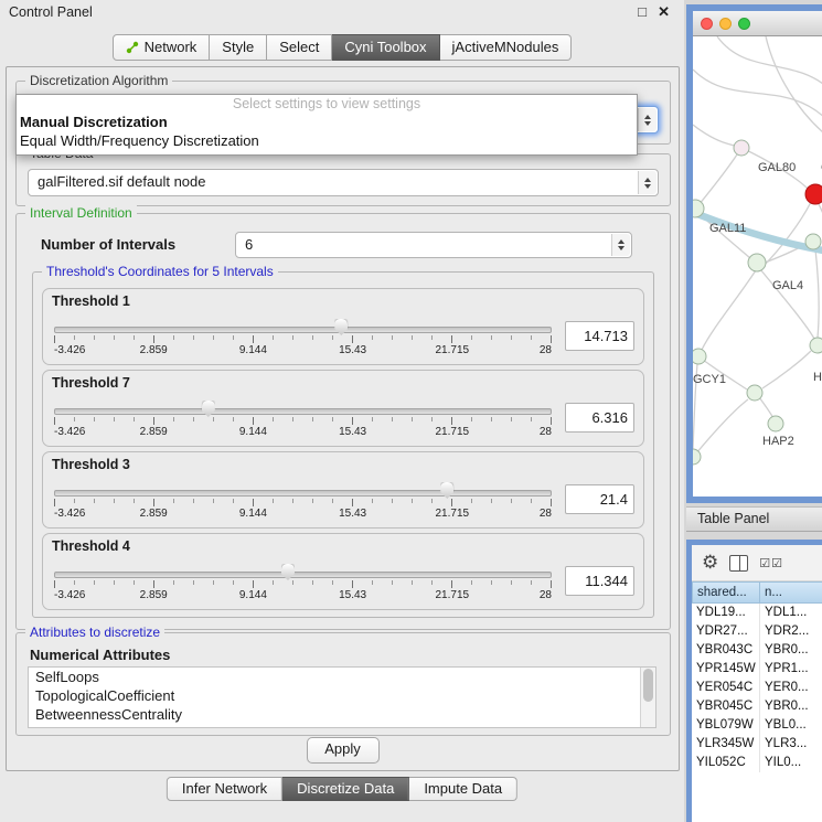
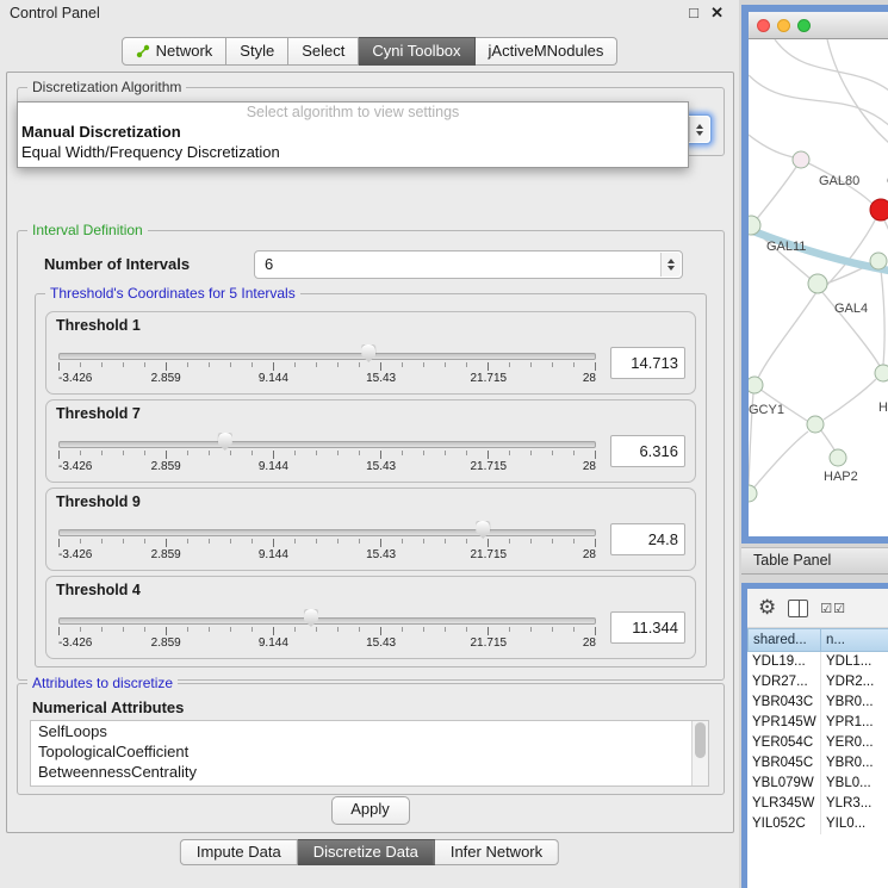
  Control Panel
  □
  ✕
  Network
  Style
  Select
  Cyni Toolbox
  jActiveMNodules
  Discretization Algorithm
- Select settings to view settings
+ Select algorithm to view settings
  Manual Discretization
  Equal Width/Frequency Discretization
- galFiltered.sif default node
  Interval Definition
  Number of Intervals
  6
  Threshold's Coordinates for 5 Intervals
  Threshold 1
  -3.426
  2.859
  9.144
  15.43
  21.715
  28
  14.713
  Threshold 7
  -3.426
  2.859
  9.144
  15.43
  21.715
  28
  6.316
- Threshold 3
+ Threshold 9
  -3.426
  2.859
  9.144
  15.43
  21.715
  28
- 21.4
+ 24.8
  Threshold 4
  -3.426
  2.859
  9.144
  15.43
  21.715
  28
  11.344
  Attributes to discretize
  Numerical Attributes
  SelfLoops
  TopologicalCoefficient
  BetweennessCentrality
  Apply
- Infer Network
+ Impute Data
  Discretize Data
- Impute Data
+ Infer Network
  GAL80
  GAL11
  GAL4
  GCY1
  H
  HAP2
  Table Panel
  ⚙
  ☑☑
  shared...
  n...
  YDL19...
  YDL1...
  YDR27...
  YDR2...
  YBR043C
  YBR0...
  YPR145W
  YPR1...
  YER054C
  YER0...
  YBR045C
  YBR0...
  YBL079W
  YBL0...
  YLR345W
  YLR3...
  YIL052C
  YIL0...
